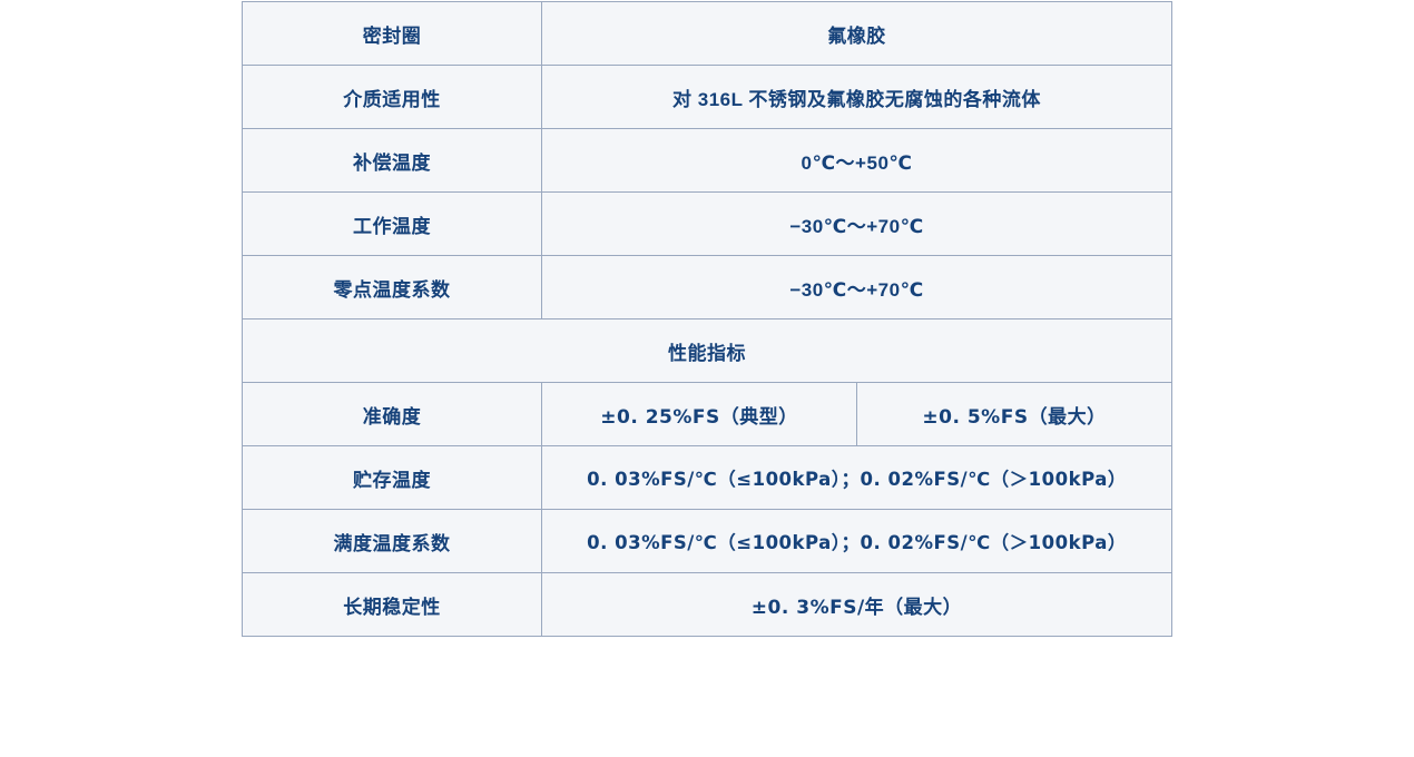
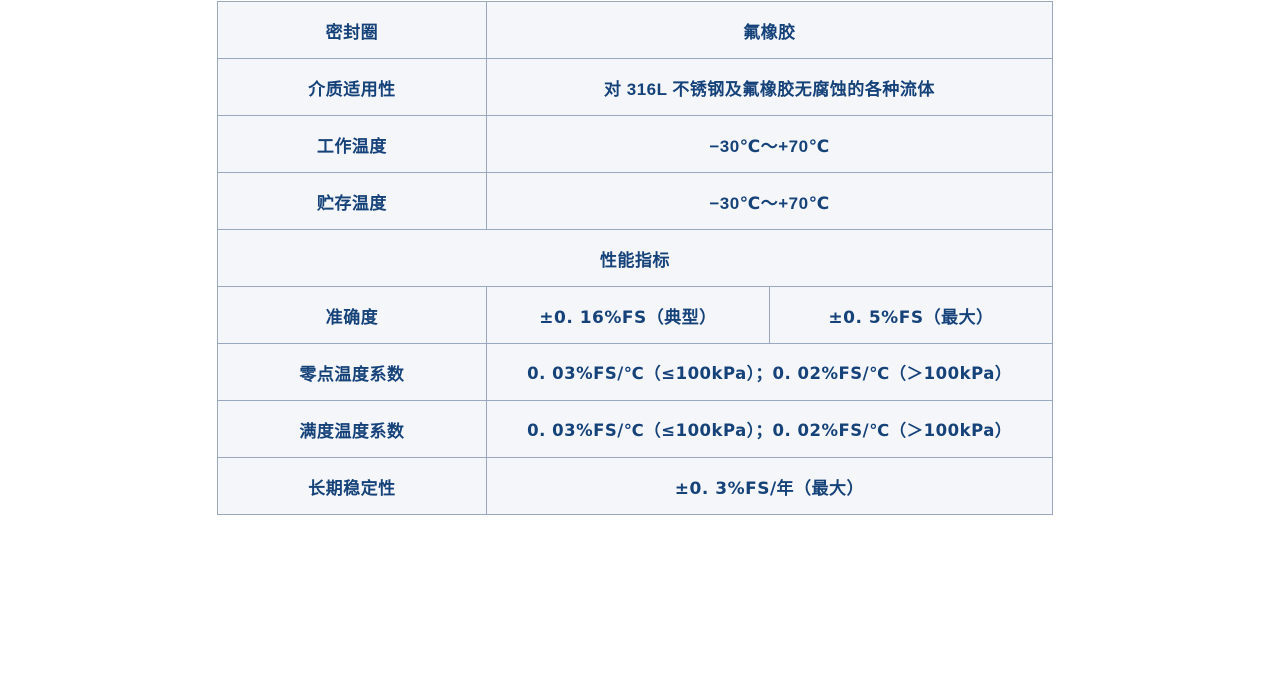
  密封圈	氟橡胶
  介质适用性	对 316L 不锈钢及氟橡胶无腐蚀的各种流体
- 补偿温度	0℃～+50℃
  工作温度	−30℃～+70℃
- 零点温度系数	−30℃～+70℃
+ 贮存温度	−30℃～+70℃
  性能指标
- 准确度	±0. 25%FS（典型）	±0. 5%FS（最大）
+ 准确度	±0. 16%FS（典型）	±0. 5%FS（最大）
- 贮存温度	0. 03%FS/℃（≤100kPa）；0. 02%FS/℃（＞100kPa）
+ 零点温度系数	0. 03%FS/℃（≤100kPa）；0. 02%FS/℃（＞100kPa）
  满度温度系数	0. 03%FS/℃（≤100kPa）；0. 02%FS/℃（＞100kPa）
  长期稳定性	±0. 3%FS/年（最大）
